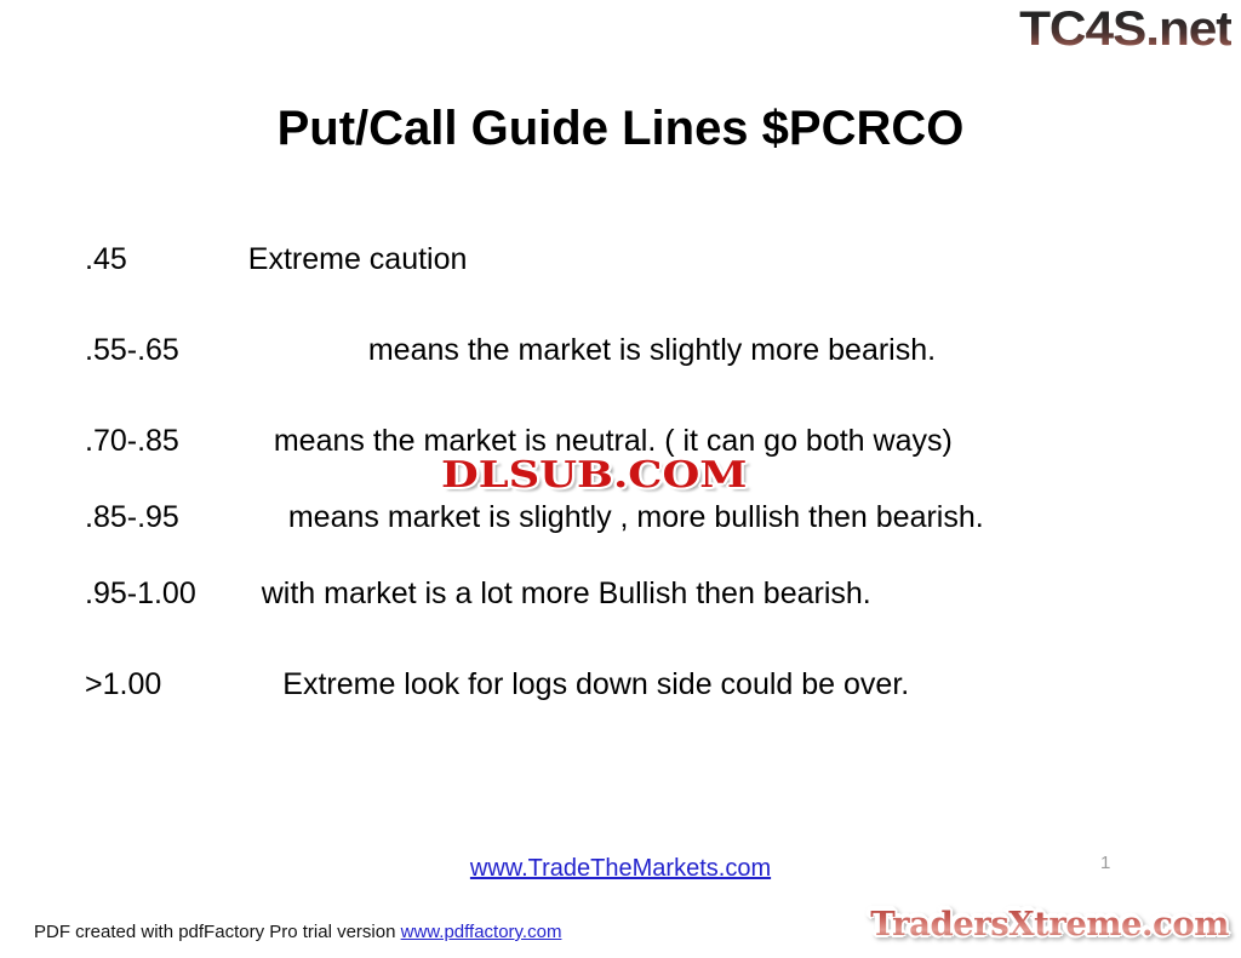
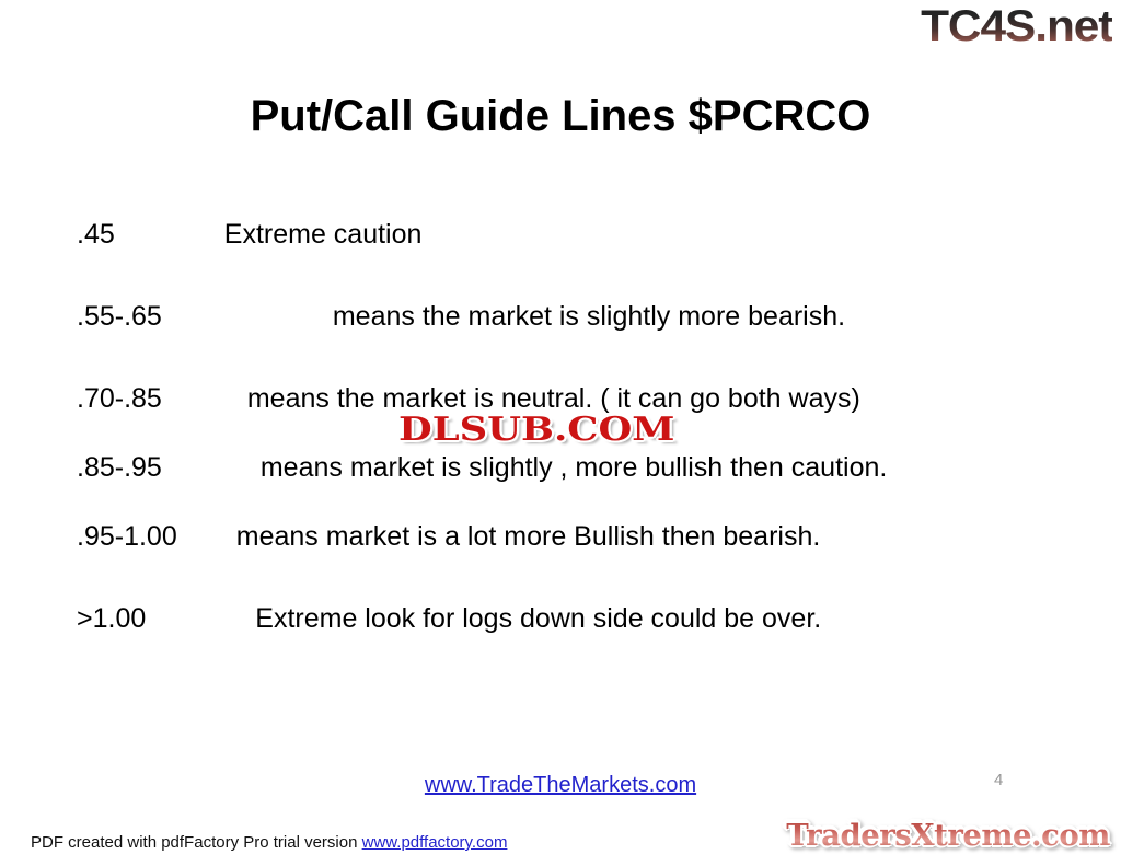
  TC4S.net
  Put/Call Guide Lines $PCRCO
  .45 Extreme caution
  .55-.65 means the market is slightly more bearish.
  .70-.85 means the market is neutral. ( it can go both ways)
- .85-.95 means market is slightly , more bullish then bearish.
+ .85-.95 means market is slightly , more bullish then caution.
- .95-1.00 with market is a lot more Bullish then bearish.
+ .95-1.00 means market is a lot more Bullish then bearish.
  >1.00 Extreme look for logs down side could be over.
  DLSUB.COM
  www.TradeTheMarkets.com
- 1
+ 4
  PDF created with pdfFactory Pro trial version www.pdffactory.com
  TradersXtreme.com
